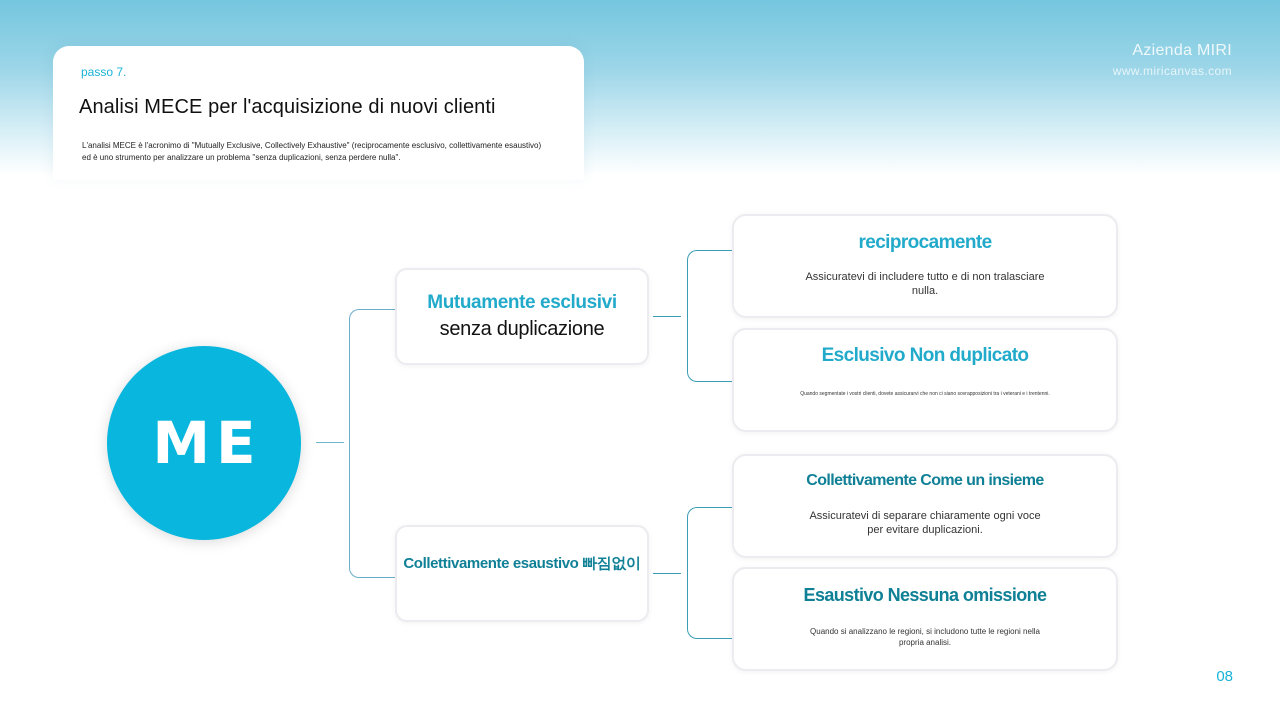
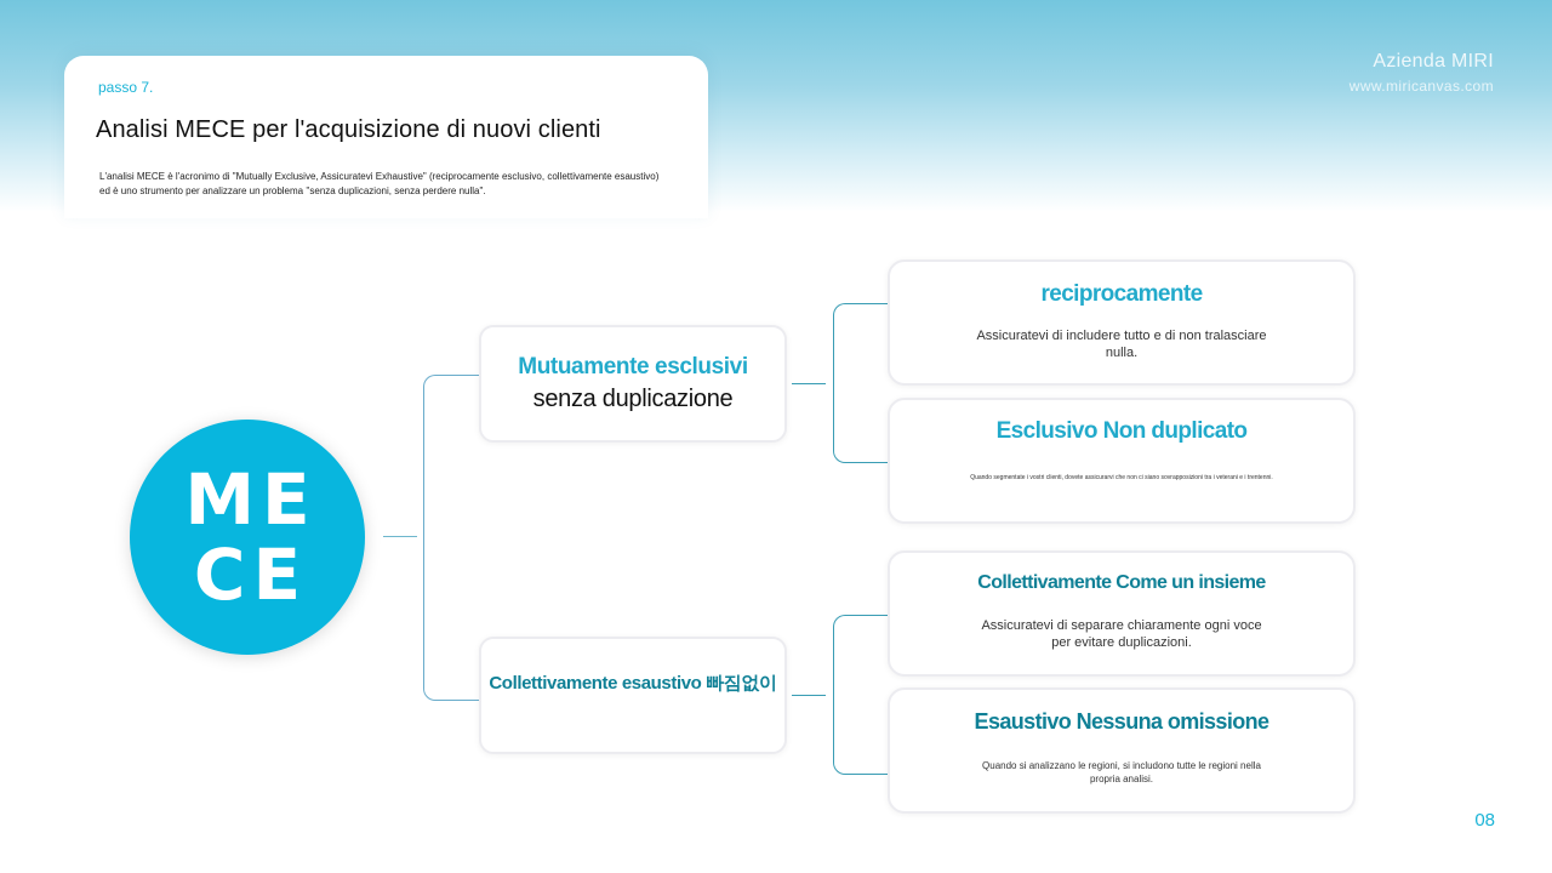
  Azienda MIRI
  www.miricanvas.com
  passo 7.
  Analisi MECE per l'acquisizione di nuovi clienti
- L'analisi MECE è l'acronimo di "Mutually Exclusive, Collectively Exhaustive" (reciprocamente esclusivo, collettivamente esaustivo)
+ L'analisi MECE è l'acronimo di "Mutually Exclusive, Assicuratevi Exhaustive" (reciprocamente esclusivo, collettivamente esaustivo)
  ed è uno strumento per analizzare un problema ''senza duplicazioni, senza perdere nulla".
  ME
+ CE
  Mutuamente esclusivi
  senza duplicazione
  Collettivamente esaustivo 빠짐없이
  reciprocamente
  Assicuratevi di includere tutto e di non tralasciare nulla.
  Esclusivo Non duplicato
  Collettivamente Come un insieme
  Assicuratevi di separare chiaramente ogni voce per evitare duplicazioni.
  Esaustivo Nessuna omissione
  Quando si analizzano le regioni, si includono tutte le regioni nella propria analisi.
  08
